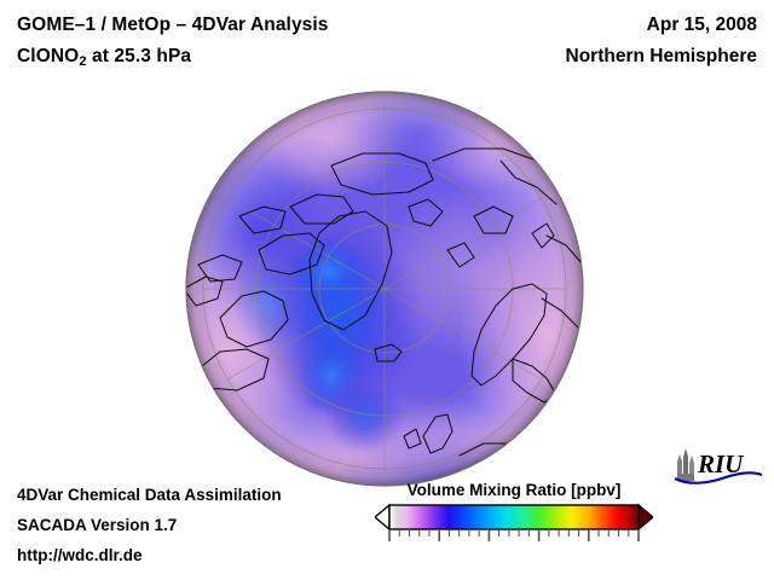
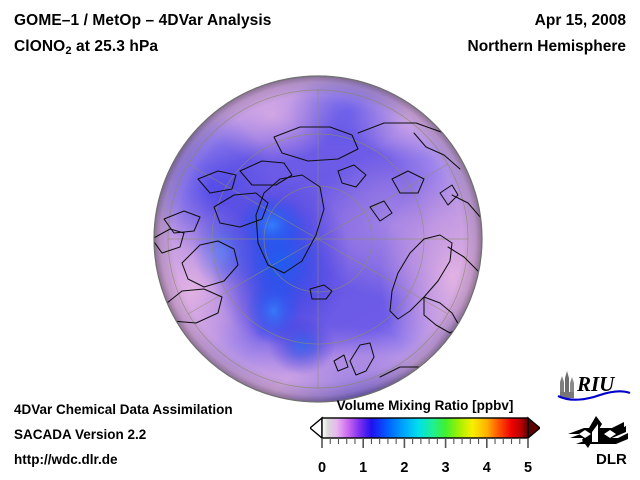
  GOME–1 / MetOp – 4DVar Analysis
  ClONO2 at 25.3 hPa
  Apr 15, 2008
  Northern Hemisphere
  4DVar Chemical Data Assimilation
- SACADA Version 1.7
+ SACADA Version 2.2
  http://wdc.dlr.de
  Volume Mixing Ratio [ppbv]
+ 0
+ 1
+ 2
+ 3
+ 4
+ 5
  RIU
+ DLR
